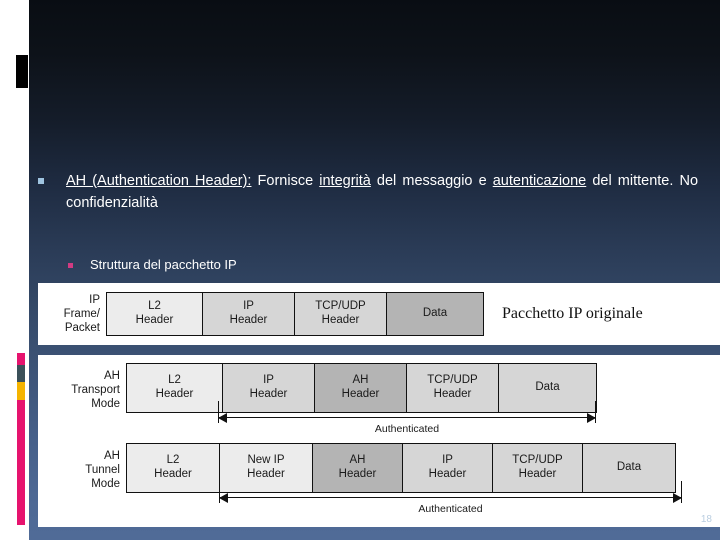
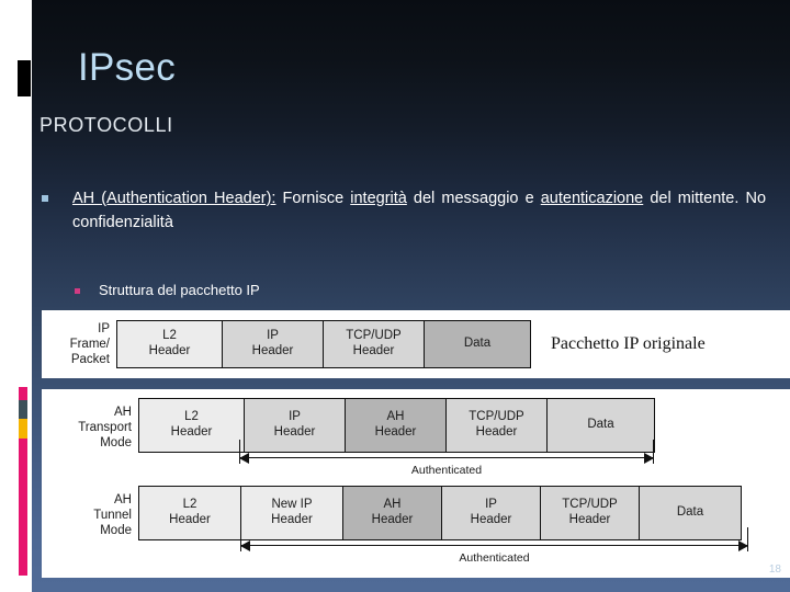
+ IPsec
+ PROTOCOLLI
  AH (Authentication Header): Fornisce integrità del messaggio e autenticazione del mittente. No confidenzialità
  Struttura del pacchetto IP
  IP
  Frame/
  Packet
  L2
  Header
  IP
  Header
  TCP/UDP
  Header
  Data
  Pacchetto IP originale
  AH
  Transport
  Mode
  L2
  Header
  IP
  Header
  AH
  Header
  TCP/UDP
  Header
  Data
  Authenticated
  AH
  Tunnel
  Mode
  L2
  Header
  New IP
  Header
  AH
  Header
  IP
  Header
  TCP/UDP
  Header
  Data
  Authenticated
  18
